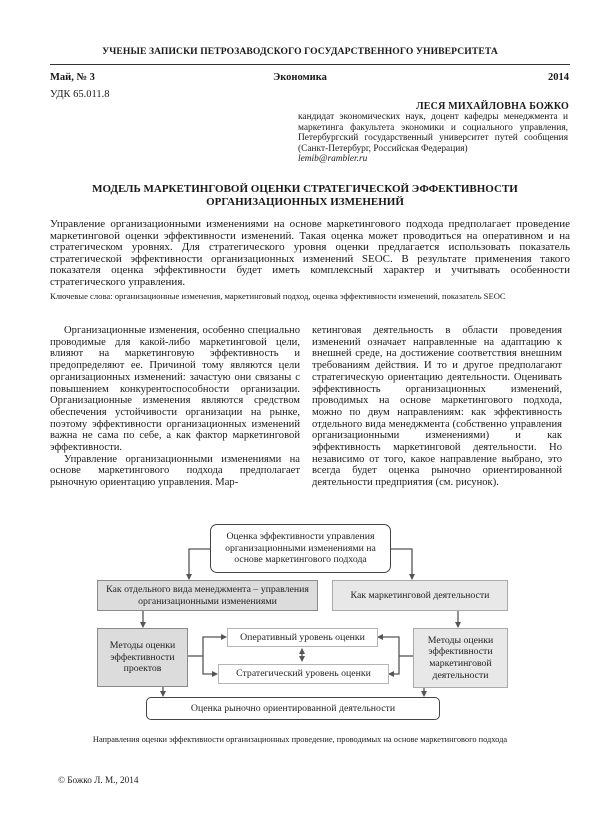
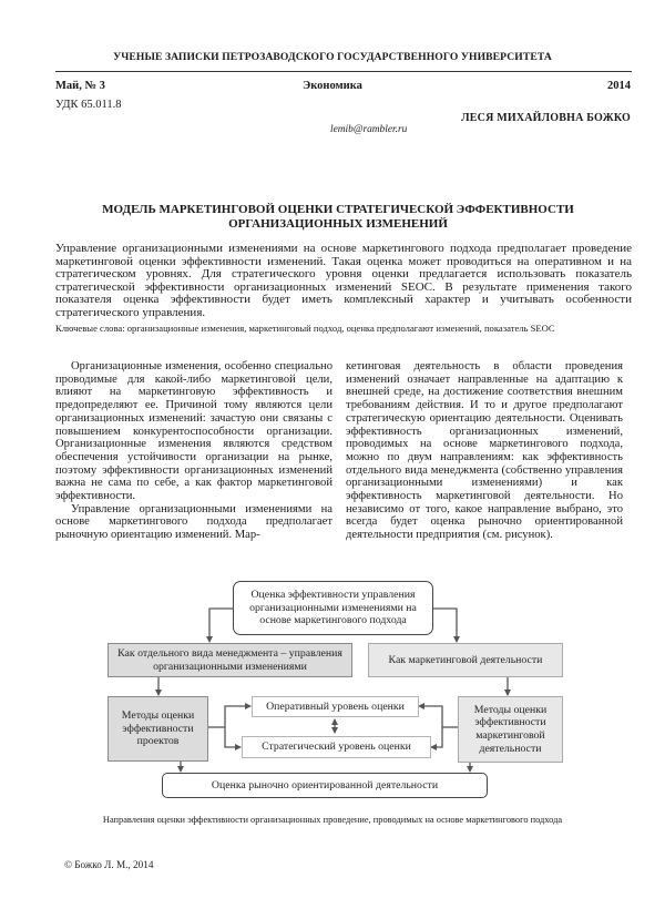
  УЧЕНЫЕ ЗАПИСКИ ПЕТРОЗАВОДСКОГО ГОСУДАРСТВЕННОГО УНИВЕРСИТЕТА
  Май, № 3
  Экономика
  2014
  УДК 65.011.8
  ЛЕСЯ МИХАЙЛОВНА БОЖКО
- кандидат экономических наук, доцент кафедры менеджмента и маркетинга факультета экономики и социального управления, Петербургский государственный университет путей сообщения (Санкт-Петербург, Российская Федерация)
  lemib@rambler.ru
  МОДЕЛЬ МАРКЕТИНГОВОЙ ОЦЕНКИ СТРАТЕГИЧЕСКОЙ ЭФФЕКТИВНОСТИ
  ОРГАНИЗАЦИОННЫХ ИЗМЕНЕНИЙ
  Управление организационными изменениями на основе маркетингового подхода предполагает проведение маркетинговой оценки эффективности изменений. Такая оценка может проводиться на оперативном и на стратегическом уровнях. Для стратегического уровня оценки предлагается использовать показатель стратегической эффективности организационных изменений SEOC. В результате применения такого показателя оценка эффективности будет иметь комплексный характер и учитывать особенности стратегического управления.
- Ключевые слова: организационные изменения, маркетинговый подход, оценка эффективности изменений, показатель SEOC
+ Ключевые слова: организационные изменения, маркетинговый подход, оценка предполагают изменений, показатель SEOC
  Организационные изменения, особенно специально проводимые для какой-либо маркетинговой цели, влияют на маркетинговую эффективность и предопределяют ее. Причиной тому являются цели организационных изменений: зачастую они связаны с повышением конкурентоспособности организации. Организационные изменения являются средством обеспечения устойчивости организации на рынке, поэтому эффективности организационных изменений важна не сама по себе, а как фактор маркетинговой эффективности.
- Управление организационными изменениями на основе маркетингового подхода предполагает рыночную ориентацию управления. Мар-
+ Управление организационными изменениями на основе маркетингового подхода предполагает рыночную ориентацию изменений. Мар-
  кетинговая деятельность в области проведения изменений означает направленные на адаптацию к внешней среде, на достижение соответствия внешним требованиям действия. И то и другое предполагают стратегическую ориентацию деятельности. Оценивать эффективность организационных изменений, проводимых на основе маркетингового подхода, можно по двум направлениям: как эффективность отдельного вида менеджмента (собственно управления организационными изменениями) и как эффективность маркетинговой деятельности. Но независимо от того, какое направление выбрано, это всегда будет оценка рыночно ориентированной деятельности предприятия (см. рисунок).
  Оценка эффективности управления организационными изменениями на основе маркетингового подхода
  Как отдельного вида менеджмента – управления организационными изменениями
  Как маркетинговой деятельности
  Методы оценки эффективности проектов
  Методы оценки эффективности маркетинговой деятельности
  Оперативный уровень оценки
  Стратегический уровень оценки
  Оценка рыночно ориентированной деятельности
  Направления оценки эффективности организационных проведение, проводимых на основе маркетингового подхода
  © Божко Л. М., 2014
